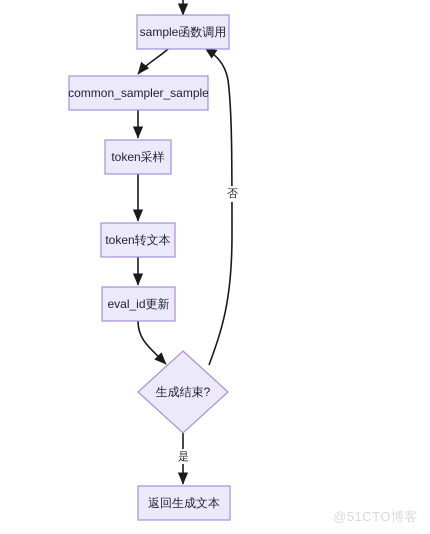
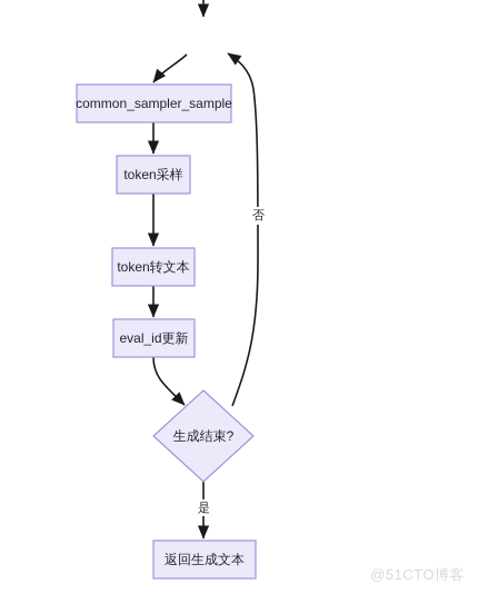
  是
  否
- sample函数调用
  common_sampler_sample
  token采样
  token转文本
  eval_id更新
  生成结束?
  返回生成文本
  @51CTO博客
